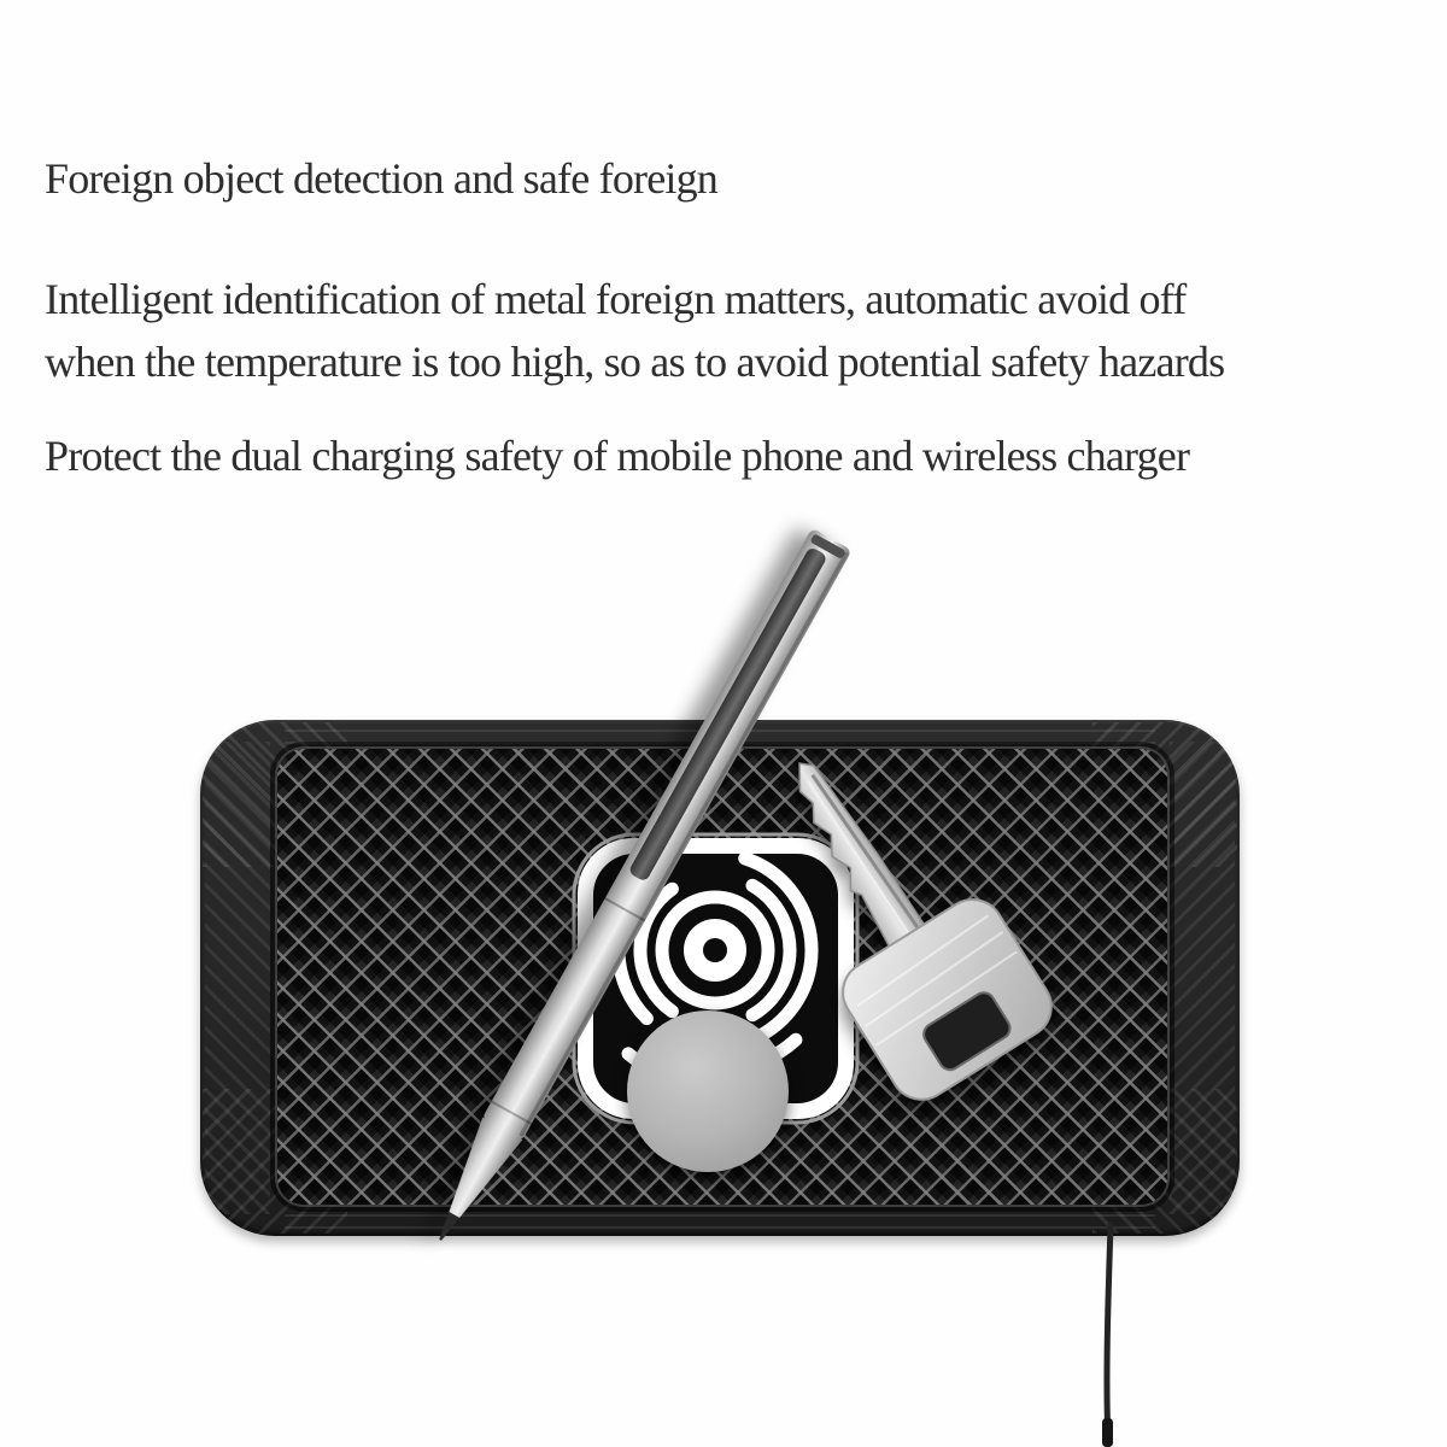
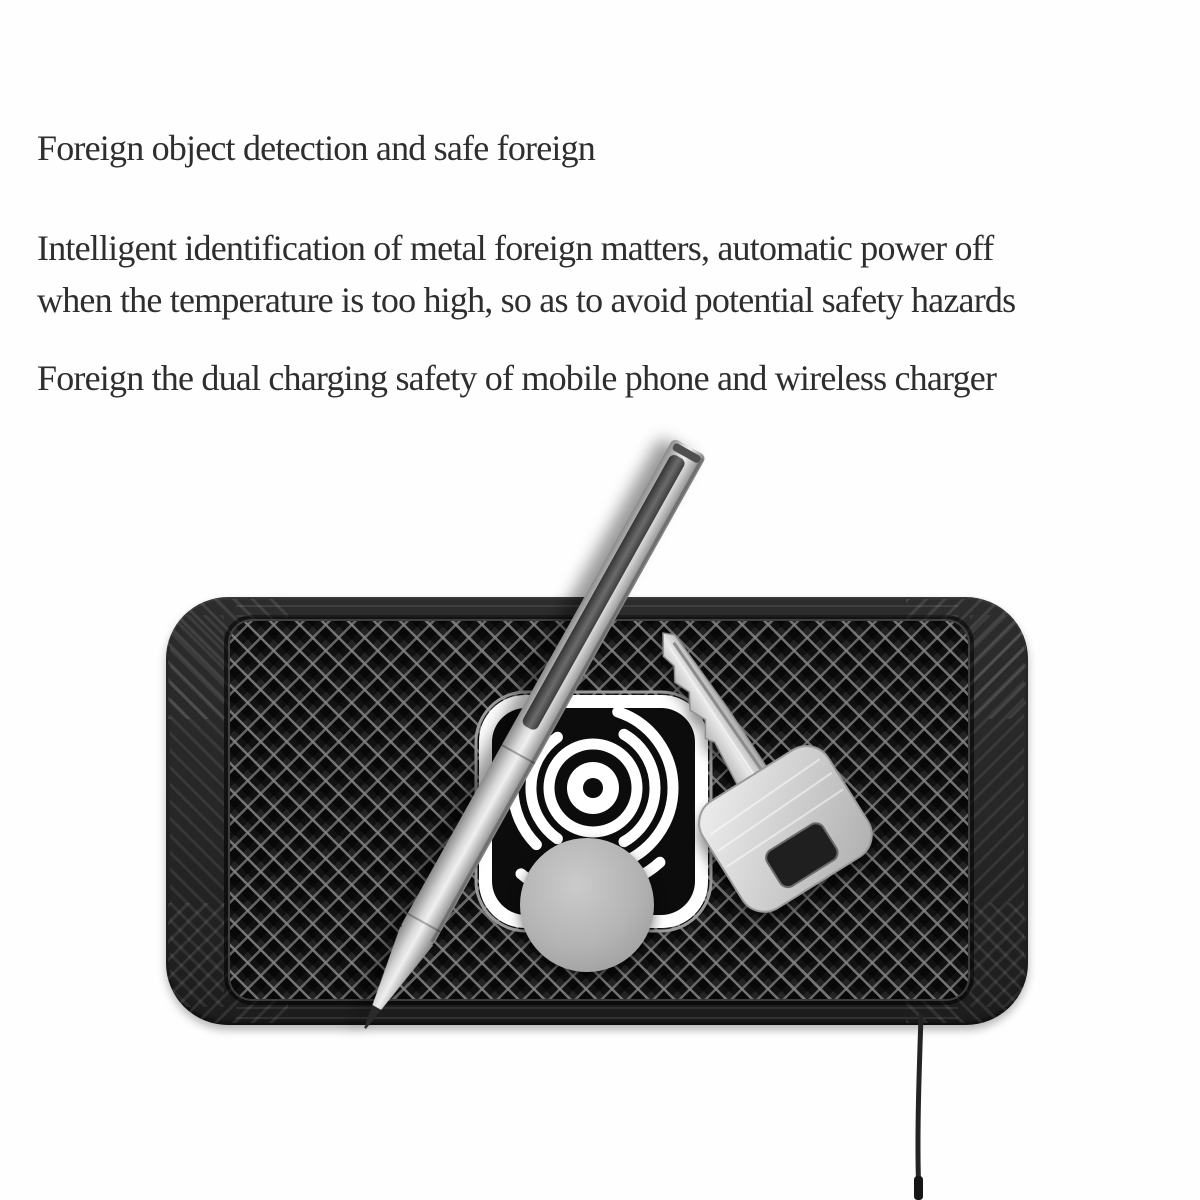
  Foreign object detection and safe foreign
- Intelligent identification of metal foreign matters, automatic avoid off
+ Intelligent identification of metal foreign matters, automatic power off
  when the temperature is too high, so as to avoid potential safety hazards
- Protect the dual charging safety of mobile phone and wireless charger
+ Foreign the dual charging safety of mobile phone and wireless charger
